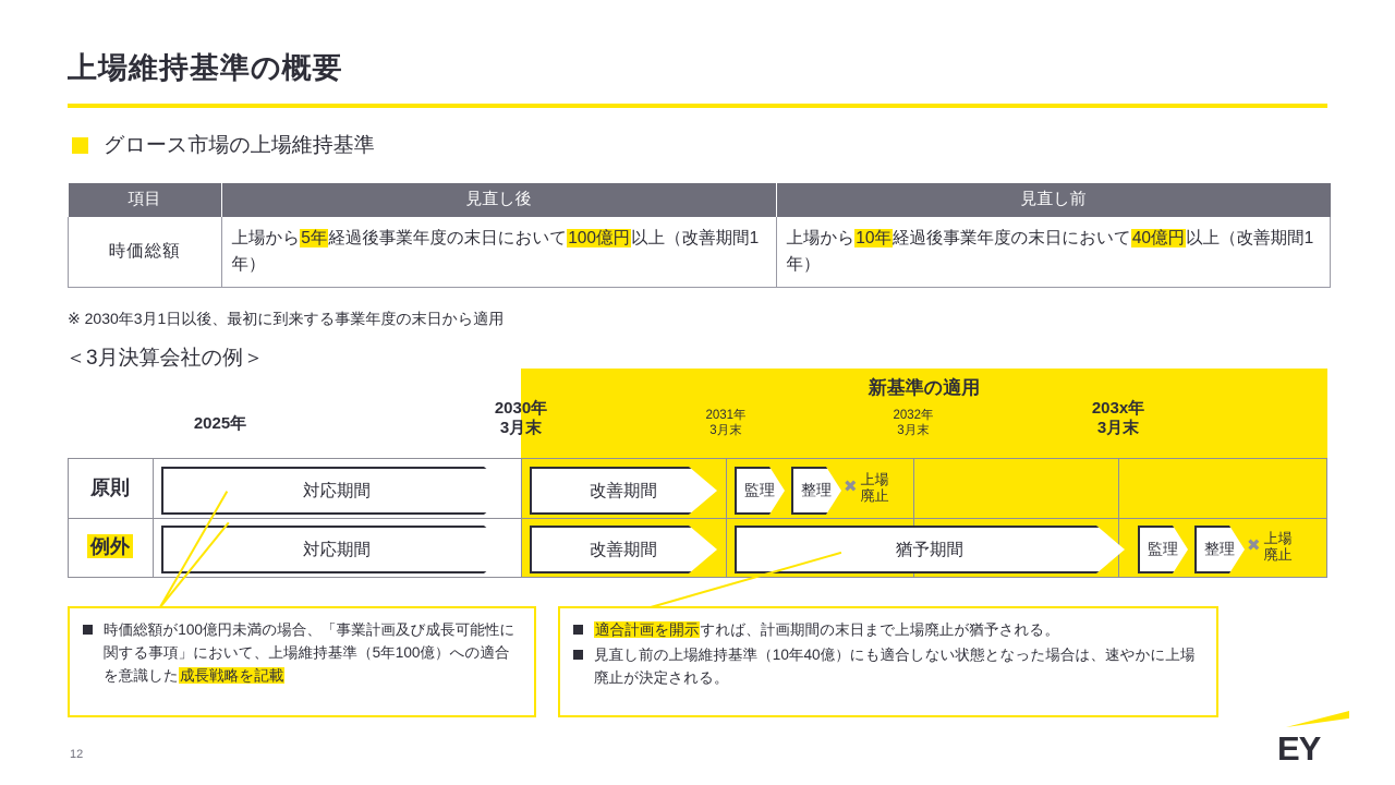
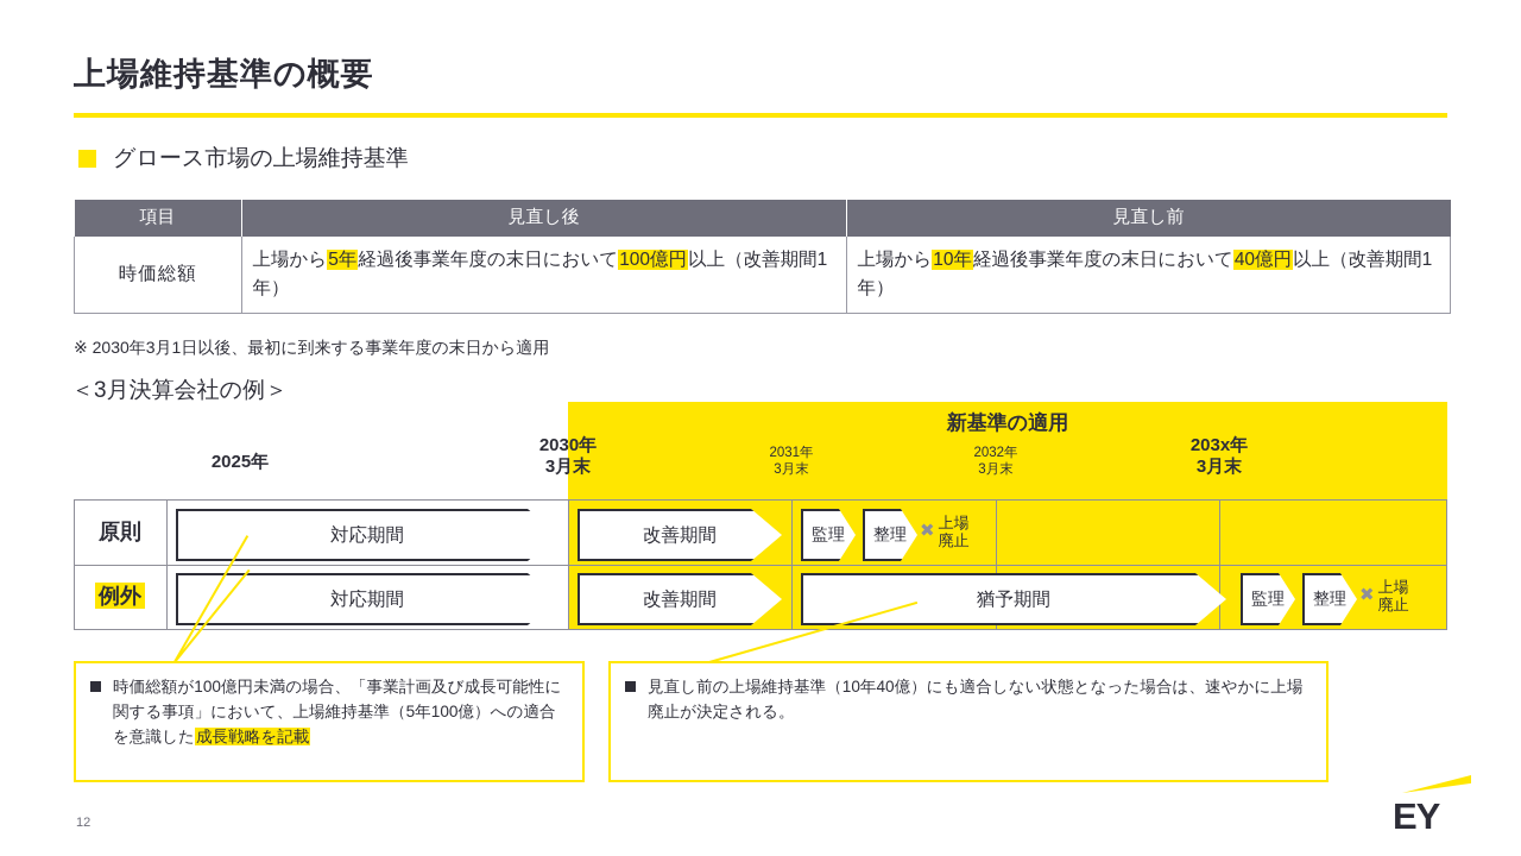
  上場維持基準の概要
  グロース市場の上場維持基準
  項目	見直し後	見直し前
  時価総額	上場から5年経過後事業年度の末日において100億円以上（改善期間1年）	上場から10年経過後事業年度の末日において40億円以上（改善期間1年）
  ※ 2030年3月1日以後、最初に到来する事業年度の末日から適用
  ＜3月決算会社の例＞
  新基準の適用
  2025年
  2030年
  3月末
  2031年
  3月末
  2032年
  3月末
  203x年
  3月末
  原則
  対応期間
  改善期間
  監理
  整理
  ✖
  上場
  廃止
  例外
  対応期間
  改善期間
  猶予期間
  監理
  整理
  ✖
  上場
  廃止
  時価総額が100億円未満の場合、「事業計画及び成長可能性に関する事項」において、上場維持基準（5年100億）への適合を意識した成長戦略を記載
- 適合計画を開示すれば、計画期間の末日まで上場廃止が猶予される。
  見直し前の上場維持基準（10年40億）にも適合しない状態となった場合は、速やかに上場廃止が決定される。
  12
  EY
